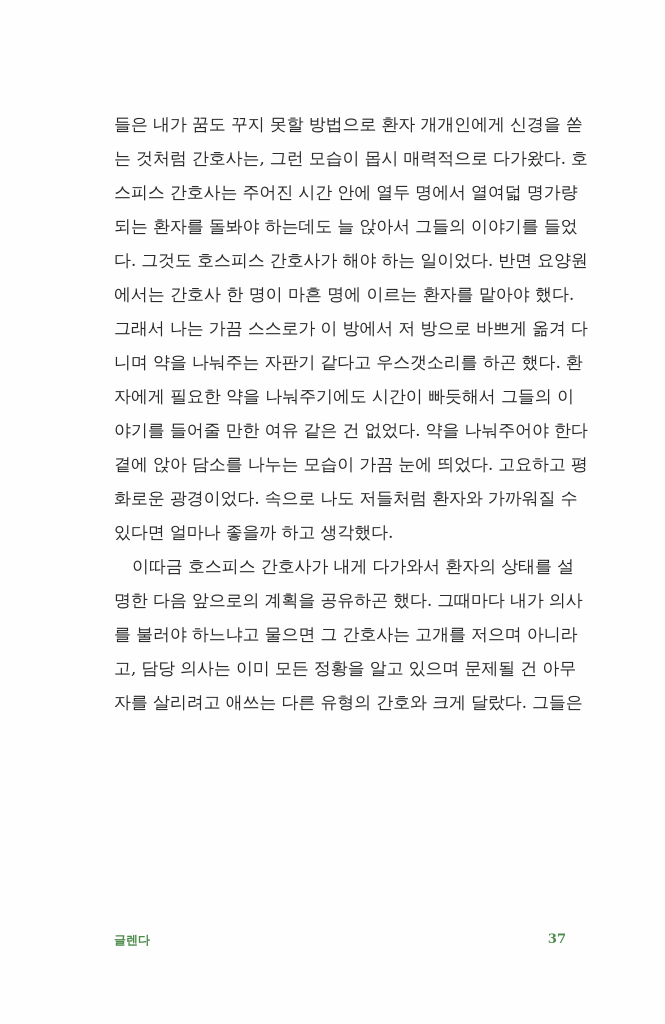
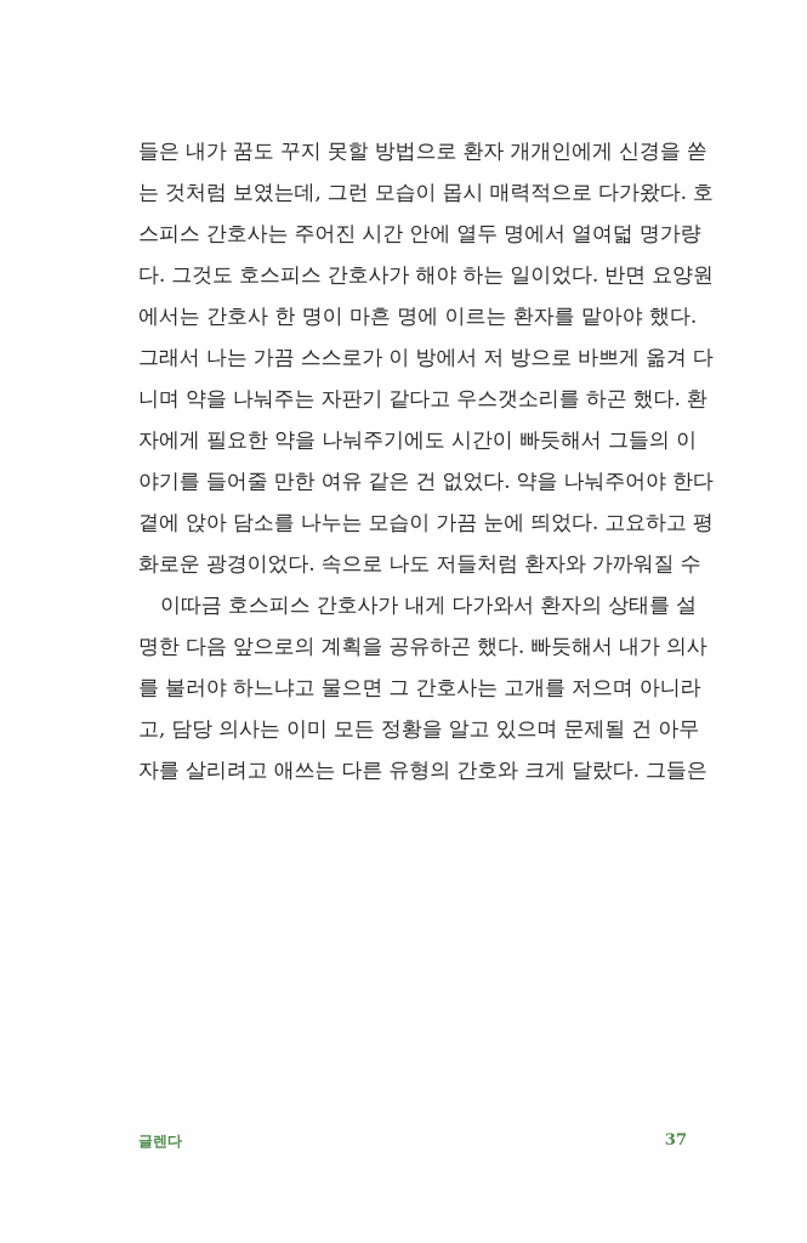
  들은 내가 꿈도 꾸지 못할 방법으로 환자 개개인에게 신경을 쏟
- 는 것처럼 간호사는, 그런 모습이 몹시 매력적으로 다가왔다. 호
+ 는 것처럼 보였는데, 그런 모습이 몹시 매력적으로 다가왔다. 호
  스피스 간호사는 주어진 시간 안에 열두 명에서 열여덟 명가량
- 되는 환자를 돌봐야 하는데도 늘 앉아서 그들의 이야기를 들었
  다. 그것도 호스피스 간호사가 해야 하는 일이었다. 반면 요양원
  에서는 간호사 한 명이 마흔 명에 이르는 환자를 맡아야 했다.
  그래서 나는 가끔 스스로가 이 방에서 저 방으로 바쁘게 옮겨 다
  니며 약을 나눠주는 자판기 같다고 우스갯소리를 하곤 했다. 환
  자에게 필요한 약을 나눠주기에도 시간이 빠듯해서 그들의 이
  야기를 들어줄 만한 여유 같은 건 없었다. 약을 나눠주어야 한다
  곁에 앉아 담소를 나누는 모습이 가끔 눈에 띄었다. 고요하고 평
  화로운 광경이었다. 속으로 나도 저들처럼 환자와 가까워질 수
- 있다면 얼마나 좋을까 하고 생각했다.
  이따금 호스피스 간호사가 내게 다가와서 환자의 상태를 설
- 명한 다음 앞으로의 계획을 공유하곤 했다. 그때마다 내가 의사
+ 명한 다음 앞으로의 계획을 공유하곤 했다. 빠듯해서 내가 의사
  를 불러야 하느냐고 물으면 그 간호사는 고개를 저으며 아니라
  고, 담당 의사는 이미 모든 정황을 알고 있으며 문제될 건 아무
  자를 살리려고 애쓰는 다른 유형의 간호와 크게 달랐다. 그들은
  글렌다
  37
